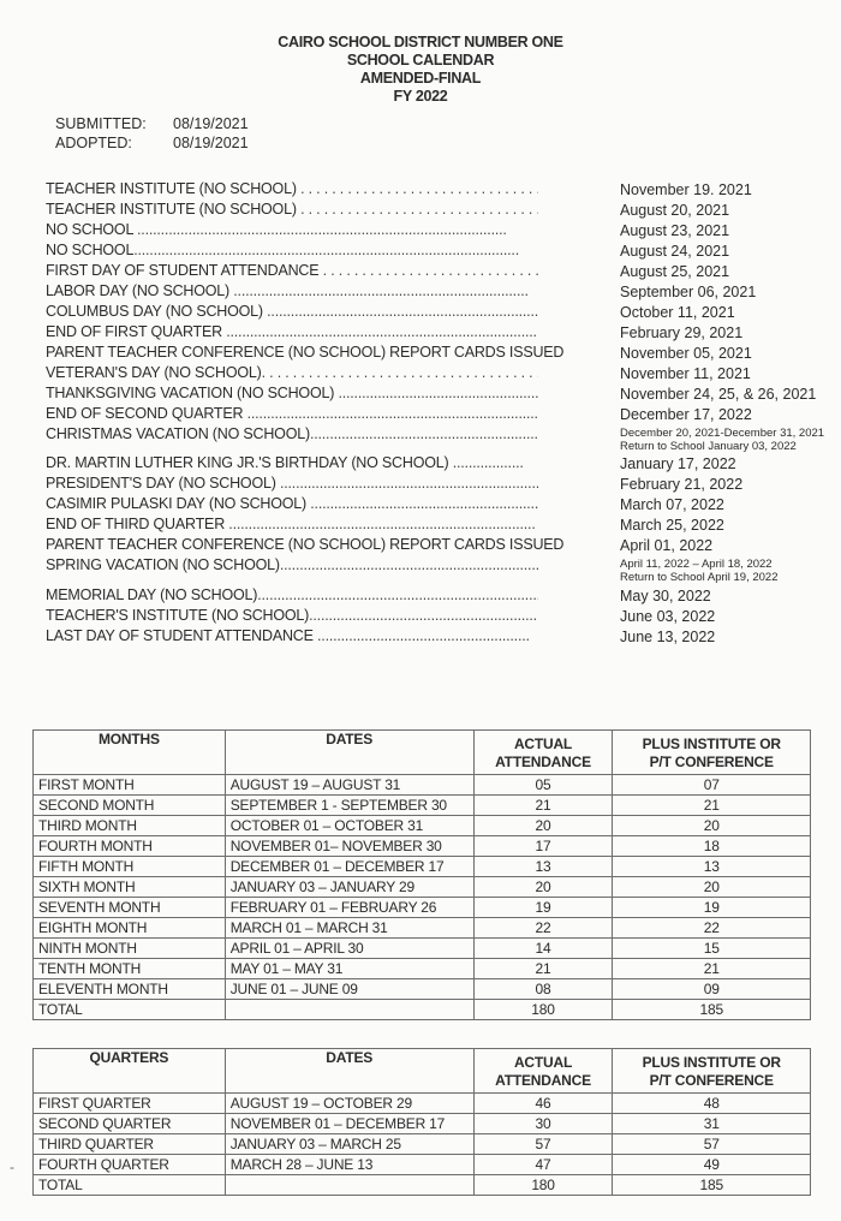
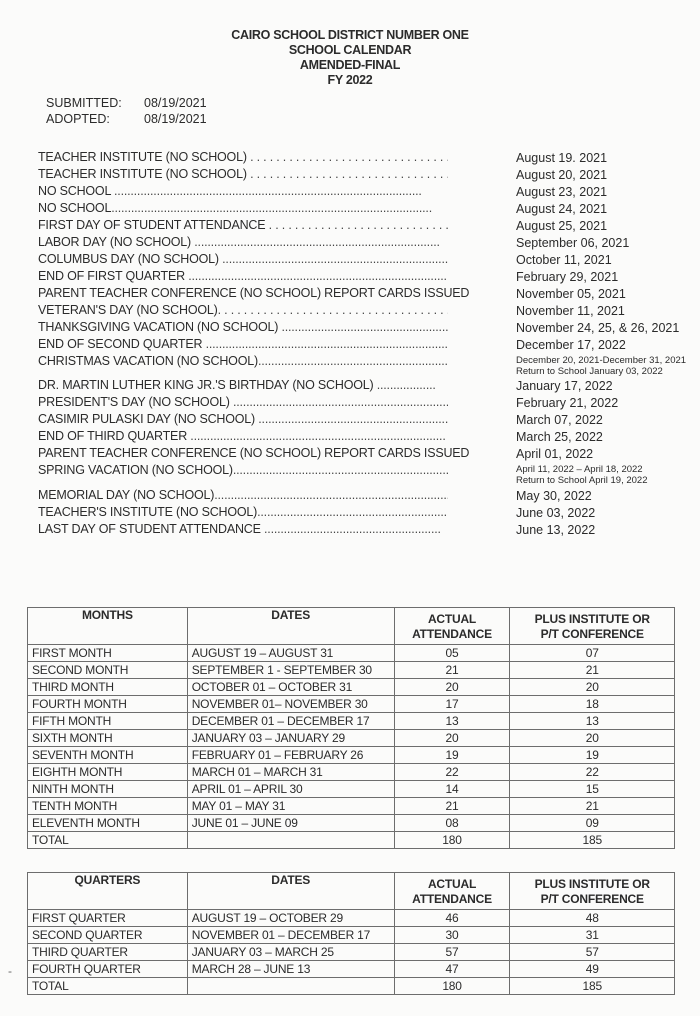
  CAIRO SCHOOL DISTRICT NUMBER ONE
  SCHOOL CALENDAR
  AMENDED-FINAL
  FY 2022
  SUBMITTED:
  08/19/2021
  ADOPTED:
  08/19/2021
  TEACHER INSTITUTE (NO SCHOOL) . . . . . . . . . . . . . . . . . . . . . . . . . . . . . .
- November 19. 2021
+ August 19. 2021
  TEACHER INSTITUTE (NO SCHOOL) . . . . . . . . . . . . . . . . . . . . . . . . . . . . . .
  August 20, 2021
  NO SCHOOL ..............................................................................................
  August 23, 2021
  NO SCHOOL..................................................................................................
  August 24, 2021
  FIRST DAY OF STUDENT ATTENDANCE . . . . . . . . . . . . . . . . . . . . . . . . . . . .
  August 25, 2021
  LABOR DAY (NO SCHOOL) ...........................................................................
  September 06, 2021
  COLUMBUS DAY (NO SCHOOL) .....................................................................
  October 11, 2021
  END OF FIRST QUARTER ...............................................................................
  February 29, 2021
  PARENT TEACHER CONFERENCE (NO SCHOOL) REPORT CARDS ISSUED
  November 05, 2021
  VETERAN'S DAY (NO SCHOOL). . . . . . . . . . . . . . . . . . . . . . . . . . . . . . . . . . .
  November 11, 2021
  THANKSGIVING VACATION (NO SCHOOL) ...................................................
  November 24, 25, & 26, 2021
  END OF SECOND QUARTER ..........................................................................
  December 17, 2022
  CHRISTMAS VACATION (NO SCHOOL)..........................................................
  December 20, 2021-December 31, 2021
  Return to School January 03, 2022
  DR. MARTIN LUTHER KING JR.'S BIRTHDAY (NO SCHOOL) ..................
  January 17, 2022
  PRESIDENT'S DAY (NO SCHOOL) ..................................................................
  February 21, 2022
  CASIMIR PULASKI DAY (NO SCHOOL) ..........................................................
  March 07, 2022
  END OF THIRD QUARTER ..............................................................................
  March 25, 2022
  PARENT TEACHER CONFERENCE (NO SCHOOL) REPORT CARDS ISSUED
  April 01, 2022
  SPRING VACATION (NO SCHOOL)..................................................................
  April 11, 2022 – April 18, 2022
  Return to School April 19, 2022
  MEMORIAL DAY (NO SCHOOL).......................................................................
  May 30, 2022
  TEACHER'S INSTITUTE (NO SCHOOL)..........................................................
  June 03, 2022
  LAST DAY OF STUDENT ATTENDANCE ......................................................
  June 13, 2022
  MONTHS	DATES	ACTUAL ATTENDANCE	PLUS INSTITUTE OR P/T CONFERENCE
  FIRST MONTH	AUGUST 19 – AUGUST 31	05	07
  SECOND MONTH	SEPTEMBER 1 - SEPTEMBER 30	21	21
  THIRD MONTH	OCTOBER 01 – OCTOBER 31	20	20
  FOURTH MONTH	NOVEMBER 01– NOVEMBER 30	17	18
  FIFTH MONTH	DECEMBER 01 – DECEMBER 17	13	13
  SIXTH MONTH	JANUARY 03 – JANUARY 29	20	20
  SEVENTH MONTH	FEBRUARY 01 – FEBRUARY 26	19	19
  EIGHTH MONTH	MARCH 01 – MARCH 31	22	22
  NINTH MONTH	APRIL 01 – APRIL 30	14	15
  TENTH MONTH	MAY 01 – MAY 31	21	21
  ELEVENTH MONTH	JUNE 01 – JUNE 09	08	09
  TOTAL		180	185
  QUARTERS	DATES	ACTUAL ATTENDANCE	PLUS INSTITUTE OR P/T CONFERENCE
  FIRST QUARTER	AUGUST 19 – OCTOBER 29	46	48
  SECOND QUARTER	NOVEMBER 01 – DECEMBER 17	30	31
  THIRD QUARTER	JANUARY 03 – MARCH 25	57	57
  FOURTH QUARTER	MARCH 28 – JUNE 13	47	49
  TOTAL		180	185
  -
